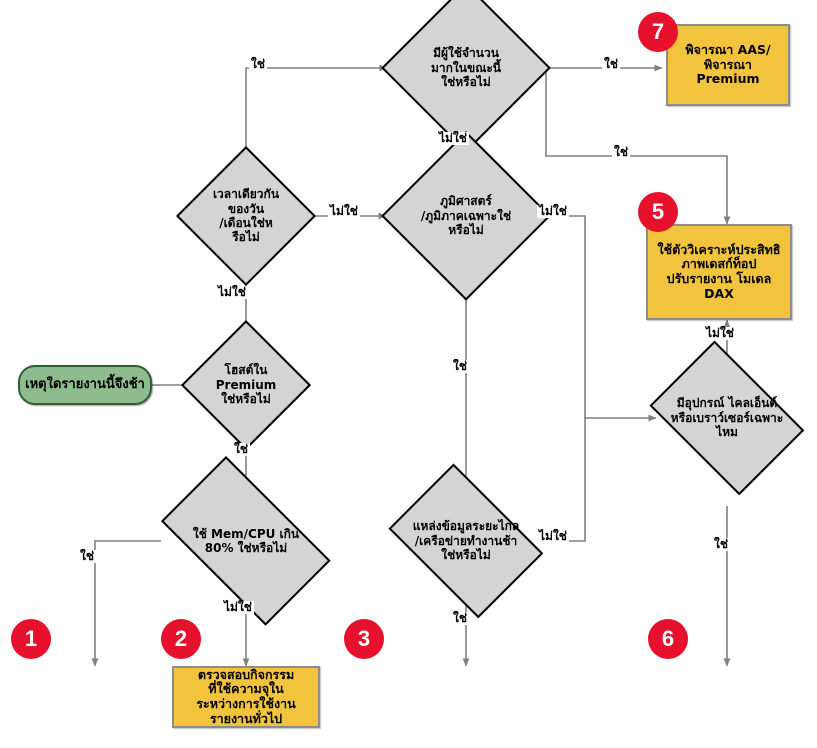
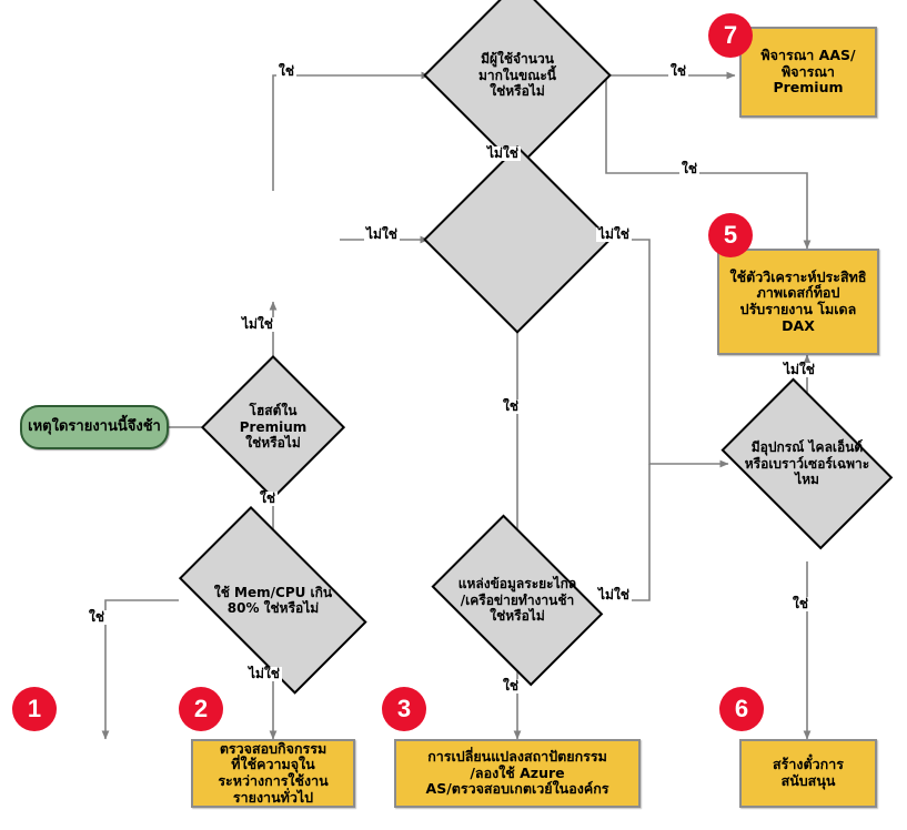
  เหตุใดรายงานนี้จึงช้า
  มีผู้ใช้จำนวน
  มากในขณะนี้
  ใช่หรือไม่
- เวลาเดียวกัน
- ของวัน
- /เดือนใช่ห
- รือไม่
- ภูมิศาสตร์
- /ภูมิภาคเฉพาะใช่
- หรือไม่
  โฮสต์ใน
  Premium
  ใช่หรือไม่
  ใช้ Mem/CPU เกิน
  80% ใช่หรือไม่
  แหล่งข้อมูลระยะไกล
  /เครือข่ายทำงานช้า
  ใช่หรือไม่
  มีอุปกรณ์ ไคลเอ็นต์
  หรือเบราว์เซอร์เฉพาะ
  ไหม
  1
  ตรวจสอบกิจกรรม
  ที่ใช้ความจุใน
  ระหว่างการใช้งาน
  รายงานทั่วไป
  2
+ การเปลี่ยนแปลงสถาปัตยกรรม
+ /ลองใช้ Azure
+ AS/ตรวจสอบเกตเวย์ในองค์กร
  3
  พิจารณา AAS/
  พิจารณา
  Premium
  7
  ใช้ตัววิเคราะห์ประสิทธิ
  ภาพเดสก์ท็อป
  ปรับรายงาน โมเดล
  DAX
  5
+ สร้างตั๋วการ
+ สนับสนุน
  6
  ใช่
  ไม่ใช่
  ไม่ใช่
  ใช่
  ไม่ใช่
  ใช่
  ใช่
  ไม่ใช่
  ใช่
  ใช่
  ไม่ใช่
  ใช่
  ไม่ใช่
  ไม่ใช่
  ใช่
